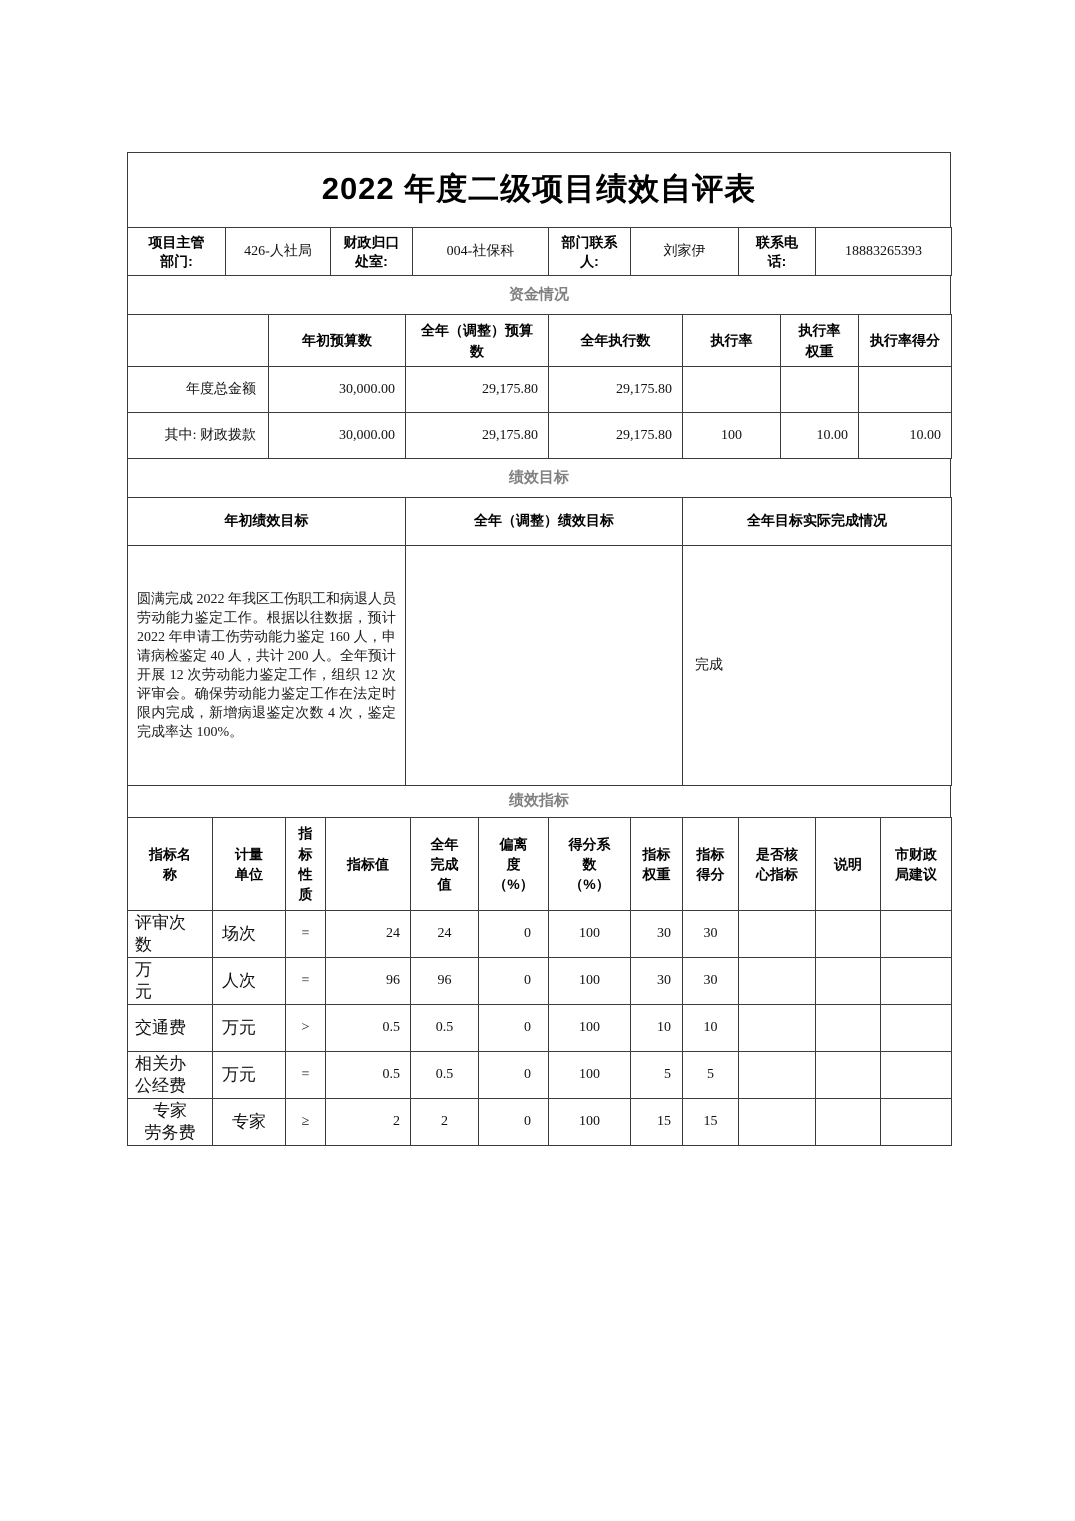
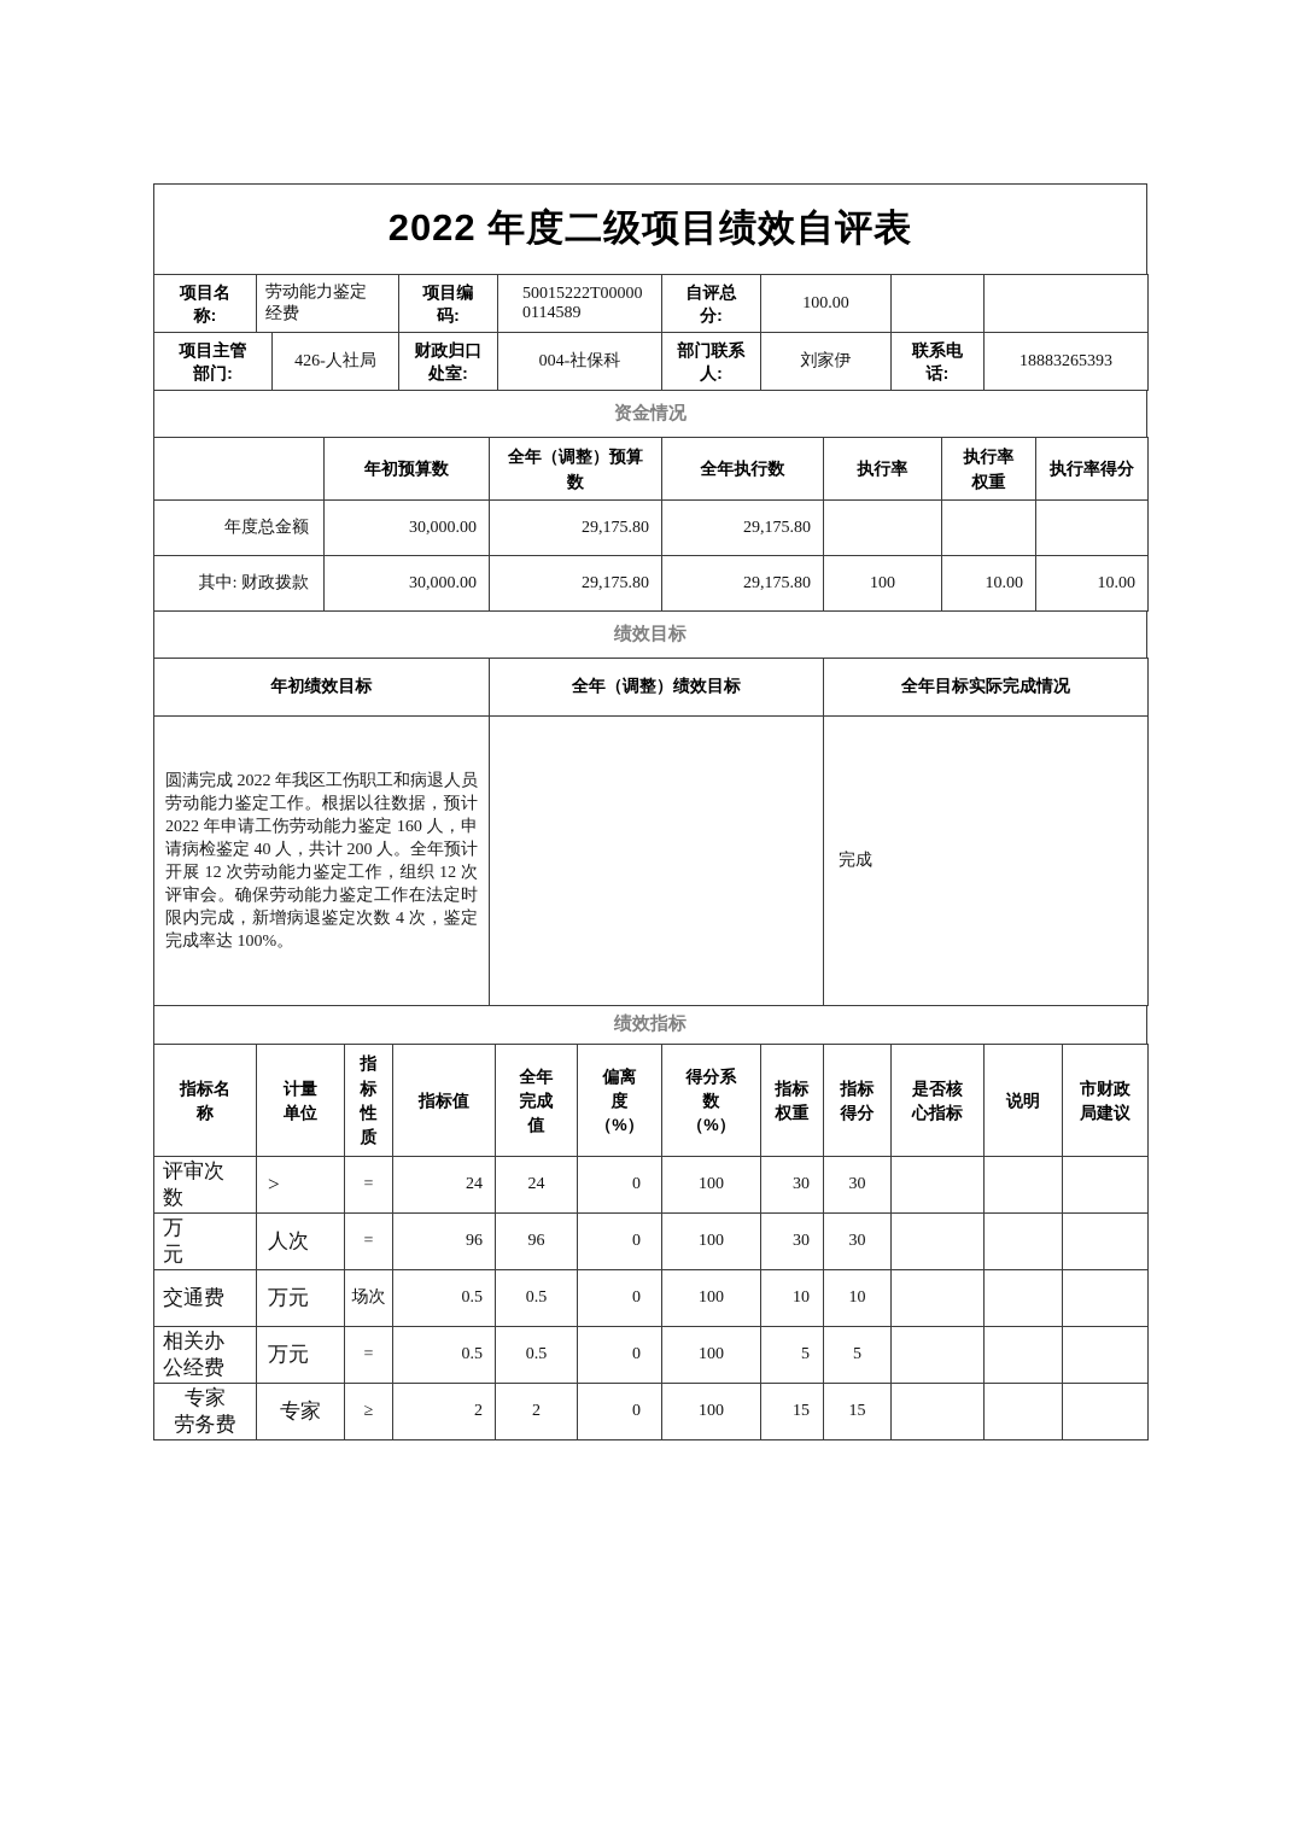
  2022 年度二级项目绩效自评表
+ 项目名 称:	劳动能力鉴定 经费	项目编 码:	50015222T00000 0114589	自评总 分:	100.00
  项目主管 部门:	426-人社局	财政归口 处室:	004-社保科	部门联系 人:	刘家伊	联系电 话:	18883265393
  资金情况
  	年初预算数	全年（调整）预算 数	全年执行数	执行率	执行率 权重	执行率得分
  年度总金额	30,000.00	29,175.80	29,175.80
  其中: 财政拨款	30,000.00	29,175.80	29,175.80	100	10.00	10.00
  绩效目标
  年初绩效目标	全年（调整）绩效目标	全年目标实际完成情况
  圆满完成 2022 年我区工伤职工和病退人员劳动能力鉴定工作。根据以往数据，预计 2022 年申请工伤劳动能力鉴定 160 人，申请病检鉴定 40 人，共计 200 人。全年预计开展 12 次劳动能力鉴定工作，组织 12 次评审会。确保劳动能力鉴定工作在法定时限内完成，新增病退鉴定次数 4 次，鉴定完成率达 100%。		完成
  绩效指标
  指标名 称	计量 单位	指 标 性 质	指标值	全年 完成 值	偏离 度 （%）	得分系 数 （%）	指标 权重	指标 得分	是否核 心指标	说明	市财政 局建议
- 评审次 数	场次	=	24	24	0	100	30	30
+ 评审次 数	>	=	24	24	0	100	30	30
  万 元	人次	=	96	96	0	100	30	30
- 交通费	万元	>	0.5	0.5	0	100	10	10
+ 交通费	万元	场次	0.5	0.5	0	100	10	10
  相关办 公经费	万元	=	0.5	0.5	0	100	5	5
  专家 劳务费	专家	≥	2	2	0	100	15	15
